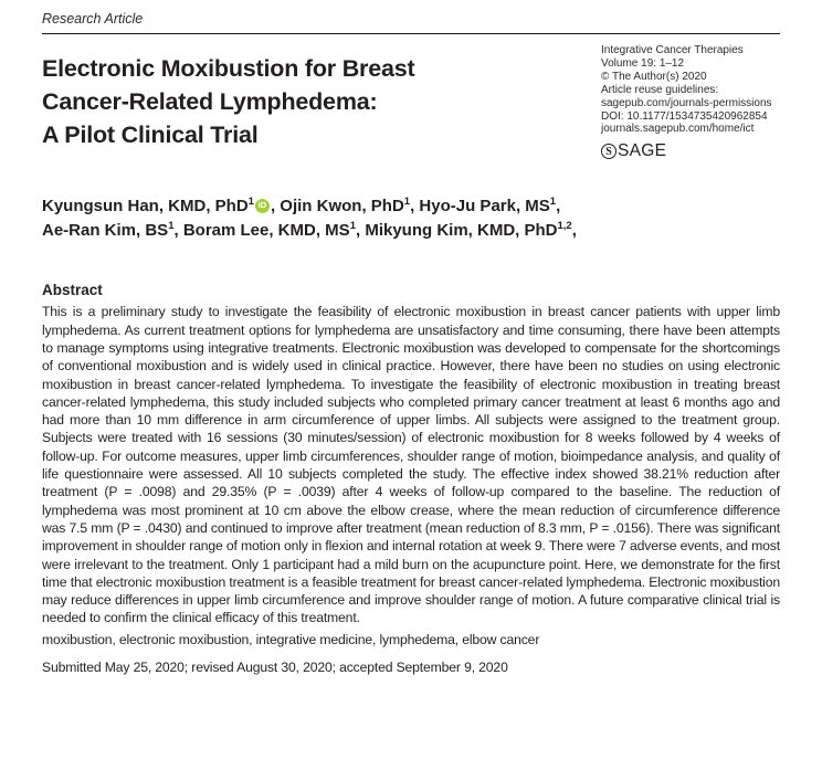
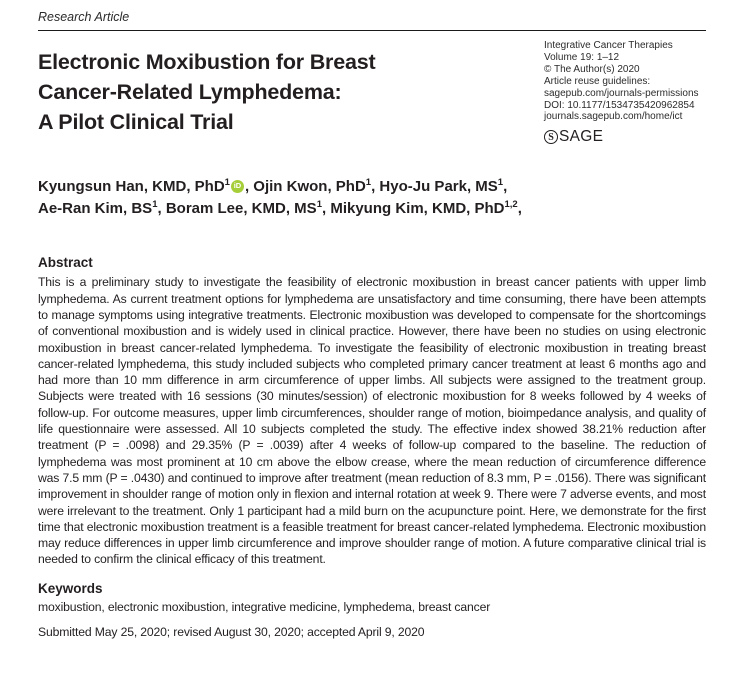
  Research Article
  Electronic Moxibustion for Breast
  Cancer-Related Lymphedema:
  A Pilot Clinical Trial
  Integrative Cancer Therapies
  Volume 19: 1–12
  © The Author(s) 2020
  Article reuse guidelines:
  sagepub.com/journals-permissions
  DOI: 10.1177/1534735420962854
  journals.sagepub.com/home/ict
  S
  SAGE
  Kyungsun Han, KMD, PhD1 iD , Ojin Kwon, PhD1, Hyo-Ju Park, MS1,
  Ae-Ran Kim, BS1, Boram Lee, KMD, MS1, Mikyung Kim, KMD, PhD1,2,
  Abstract
  This is a preliminary study to investigate the feasibility of electronic moxibustion in breast cancer patients with upper limb lymphedema. As current treatment options for lymphedema are unsatisfactory and time consuming, there have been attempts to manage symptoms using integrative treatments. Electronic moxibustion was developed to compensate for the shortcomings of conventional moxibustion and is widely used in clinical practice. However, there have been no studies on using electronic moxibustion in breast cancer-related lymphedema. To investigate the feasibility of electronic moxibustion in treating breast cancer-related lymphedema, this study included subjects who completed primary cancer treatment at least 6 months ago and had more than 10 mm difference in arm circumference of upper limbs. All subjects were assigned to the treatment group. Subjects were treated with 16 sessions (30 minutes/session) of electronic moxibustion for 8 weeks followed by 4 weeks of follow-up. For outcome measures, upper limb circumferences, shoulder range of motion, bioimpedance analysis, and quality of life questionnaire were assessed. All 10 subjects completed the study. The effective index showed 38.21% reduction after treatment (P = .0098) and 29.35% (P = .0039) after 4 weeks of follow-up compared to the baseline. The reduction of lymphedema was most prominent at 10 cm above the elbow crease, where the mean reduction of circumference difference was 7.5 mm (P = .0430) and continued to improve after treatment (mean reduction of 8.3 mm, P = .0156). There was significant improvement in shoulder range of motion only in flexion and internal rotation at week 9. There were 7 adverse events, and most were irrelevant to the treatment. Only 1 participant had a mild burn on the acupuncture point. Here, we demonstrate for the first time that electronic moxibustion treatment is a feasible treatment for breast cancer-related lymphedema. Electronic moxibustion may reduce differences in upper limb circumference and improve shoulder range of motion. A future comparative clinical trial is needed to confirm the clinical efficacy of this treatment.
+ Keywords
- moxibustion, electronic moxibustion, integrative medicine, lymphedema, elbow cancer
+ moxibustion, electronic moxibustion, integrative medicine, lymphedema, breast cancer
- Submitted May 25, 2020; revised August 30, 2020; accepted September 9, 2020
+ Submitted May 25, 2020; revised August 30, 2020; accepted April 9, 2020
